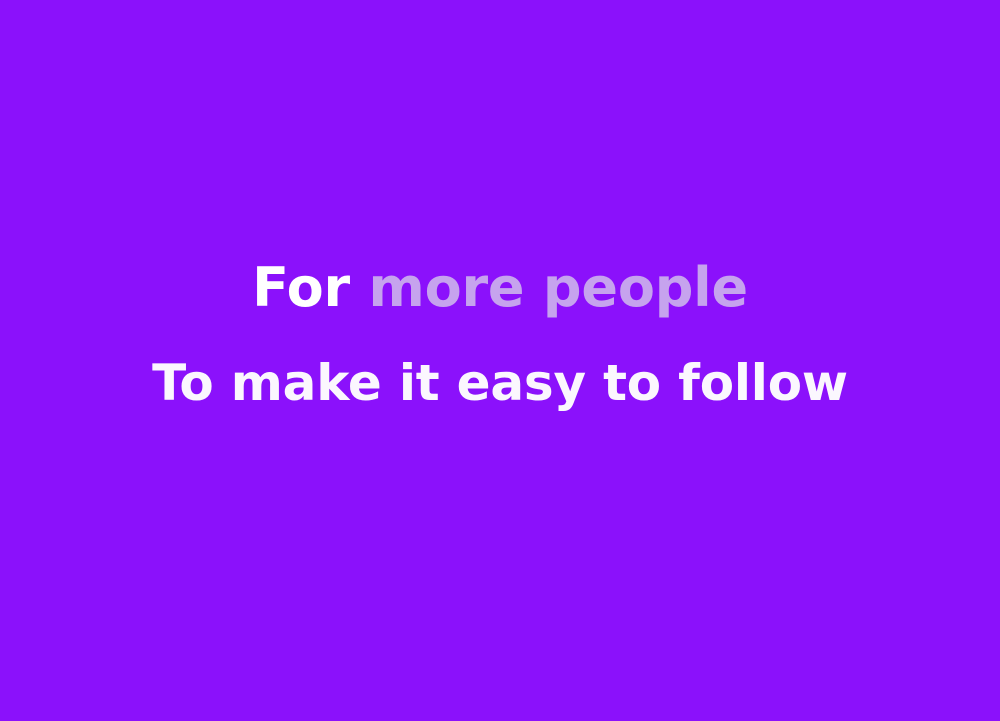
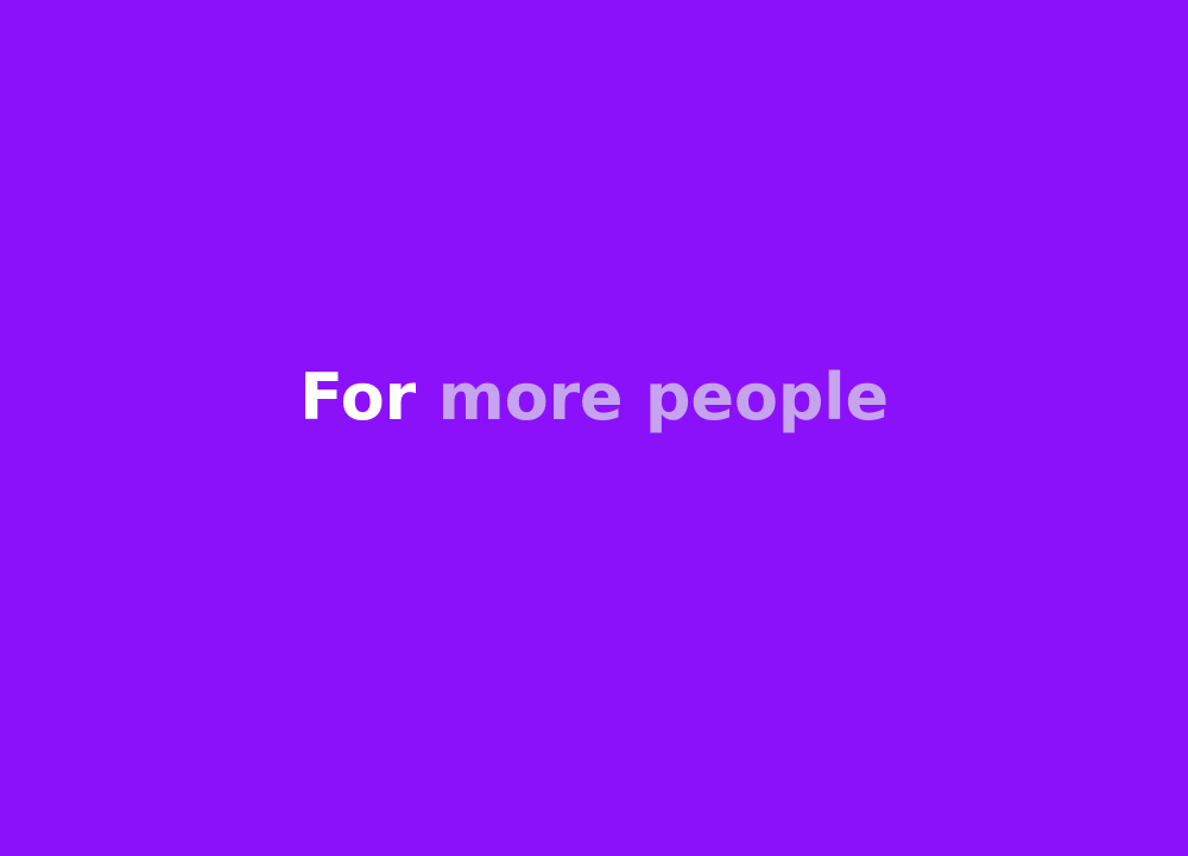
  For more people
- To make it easy to follow
